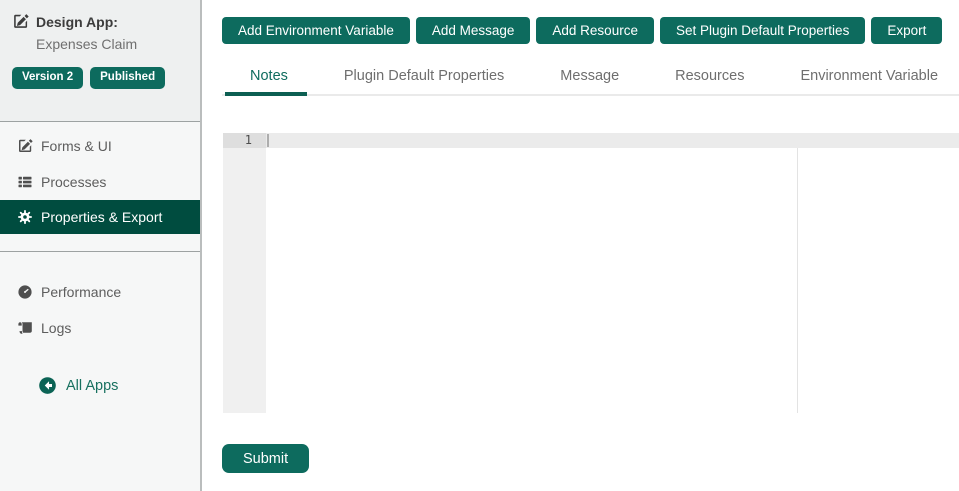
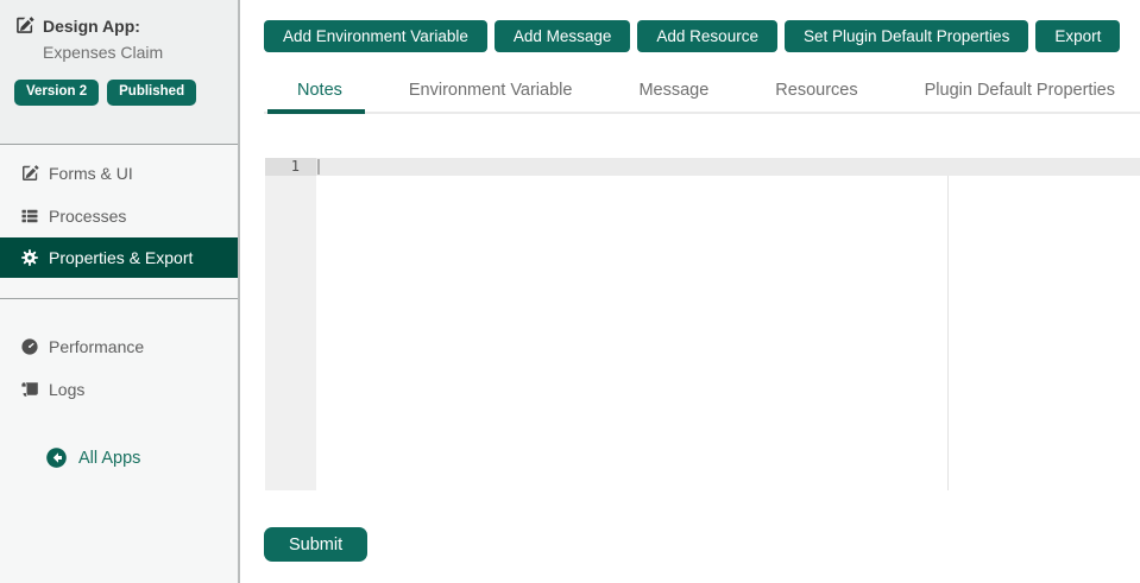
  Design App:
  Expenses Claim
  Version 2
  Published
  Forms & UI
  Processes
  Properties & Export
  Performance
  Logs
  All Apps
  Add Environment Variable
  Add Message
  Add Resource
  Set Plugin Default Properties
  Export
  Notes
- Plugin Default Properties
+ Environment Variable
  Message
  Resources
- Environment Variable
+ Plugin Default Properties
  1
  Submit
